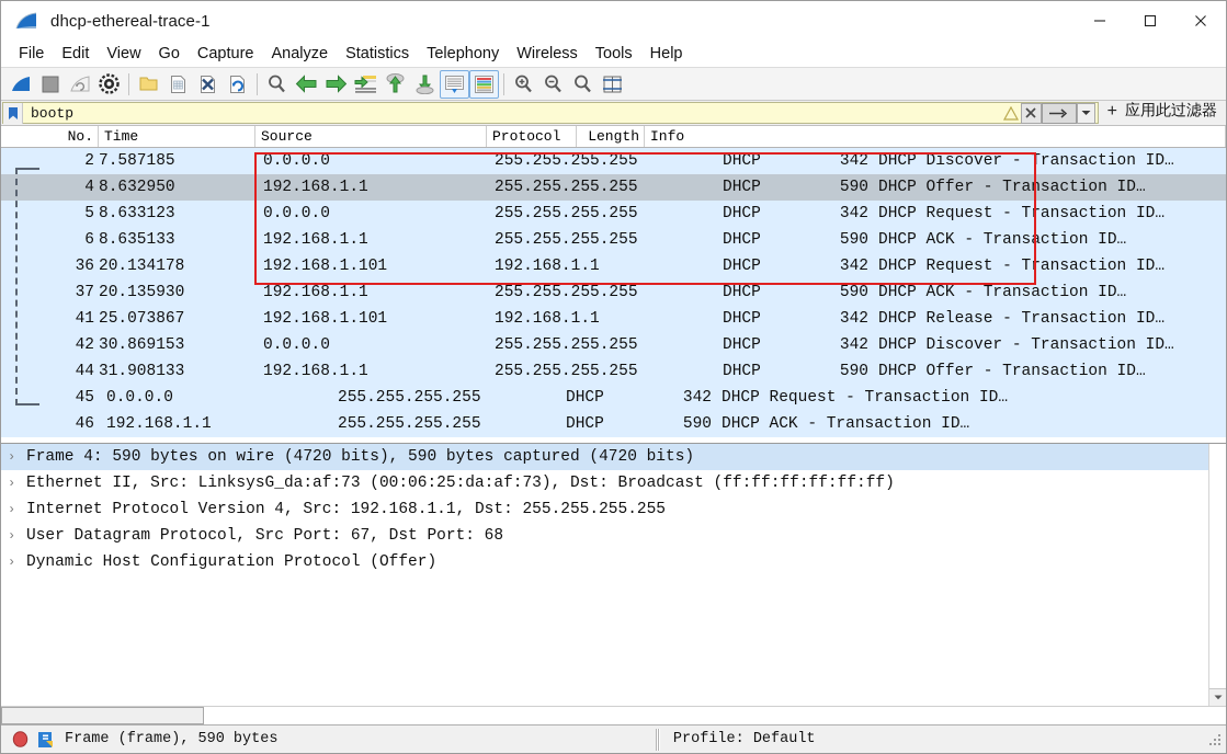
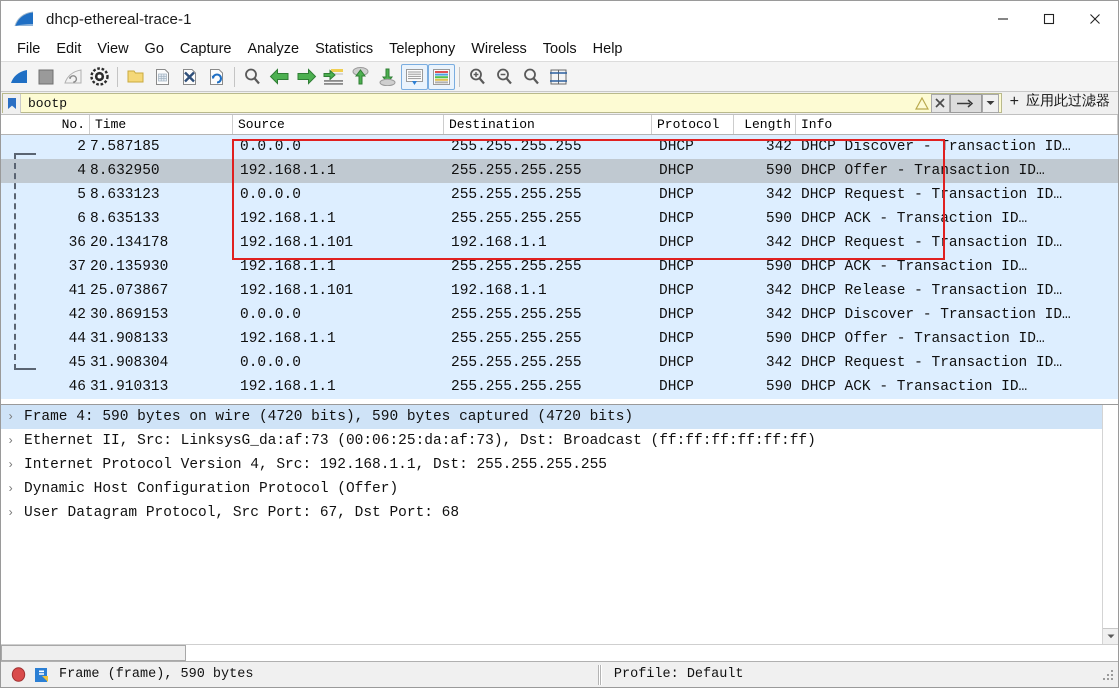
  dhcp-ethereal-trace-1
  File
  Edit
  View
  Go
  Capture
  Analyze
  Statistics
  Telephony
  Wireless
  Tools
  Help
  bootp
  +
  应用此过滤器
  No.
  Time
  Source
+ Destination
  Protocol
  Length
  Info
  2
  7.587185
  0.0.0.0
  255.255.255.255
  DHCP
  342
  DHCP Discover - Transaction ID…
  4
  8.632950
  192.168.1.1
  255.255.255.255
  DHCP
  590
  DHCP Offer - Transaction ID…
  5
  8.633123
  0.0.0.0
  255.255.255.255
  DHCP
  342
  DHCP Request - Transaction ID…
  6
  8.635133
  192.168.1.1
  255.255.255.255
  DHCP
  590
  DHCP ACK - Transaction ID…
  36
  20.134178
  192.168.1.101
  192.168.1.1
  DHCP
  342
  DHCP Request - Transaction ID…
  37
  20.135930
  192.168.1.1
  255.255.255.255
  DHCP
  590
  DHCP ACK - Transaction ID…
  41
  25.073867
  192.168.1.101
  192.168.1.1
  DHCP
  342
  DHCP Release - Transaction ID…
  42
  30.869153
  0.0.0.0
  255.255.255.255
  DHCP
  342
  DHCP Discover - Transaction ID…
  44
  31.908133
  192.168.1.1
  255.255.255.255
  DHCP
  590
  DHCP Offer - Transaction ID…
  45
+ 31.908304
  0.0.0.0
  255.255.255.255
  DHCP
  342
  DHCP Request - Transaction ID…
  46
+ 31.910313
  192.168.1.1
  255.255.255.255
  DHCP
  590
  DHCP ACK - Transaction ID…
  ›
  Frame 4: 590 bytes on wire (4720 bits), 590 bytes captured (4720 bits)
  ›
  Ethernet II, Src: LinksysG_da:af:73 (00:06:25:da:af:73), Dst: Broadcast (ff:ff:ff:ff:ff:ff)
  ›
  Internet Protocol Version 4, Src: 192.168.1.1, Dst: 255.255.255.255
  ›
- User Datagram Protocol, Src Port: 67, Dst Port: 68
+ Dynamic Host Configuration Protocol (Offer)
  ›
- Dynamic Host Configuration Protocol (Offer)
+ User Datagram Protocol, Src Port: 67, Dst Port: 68
  Frame (frame), 590 bytes
  Profile: Default
